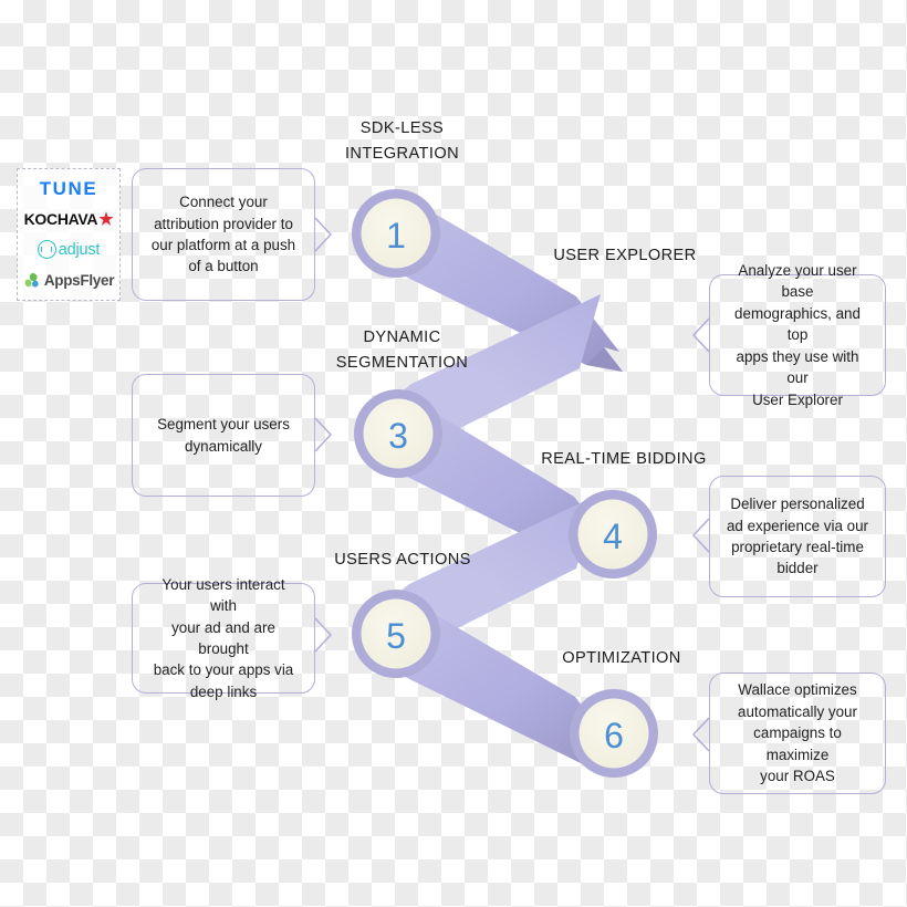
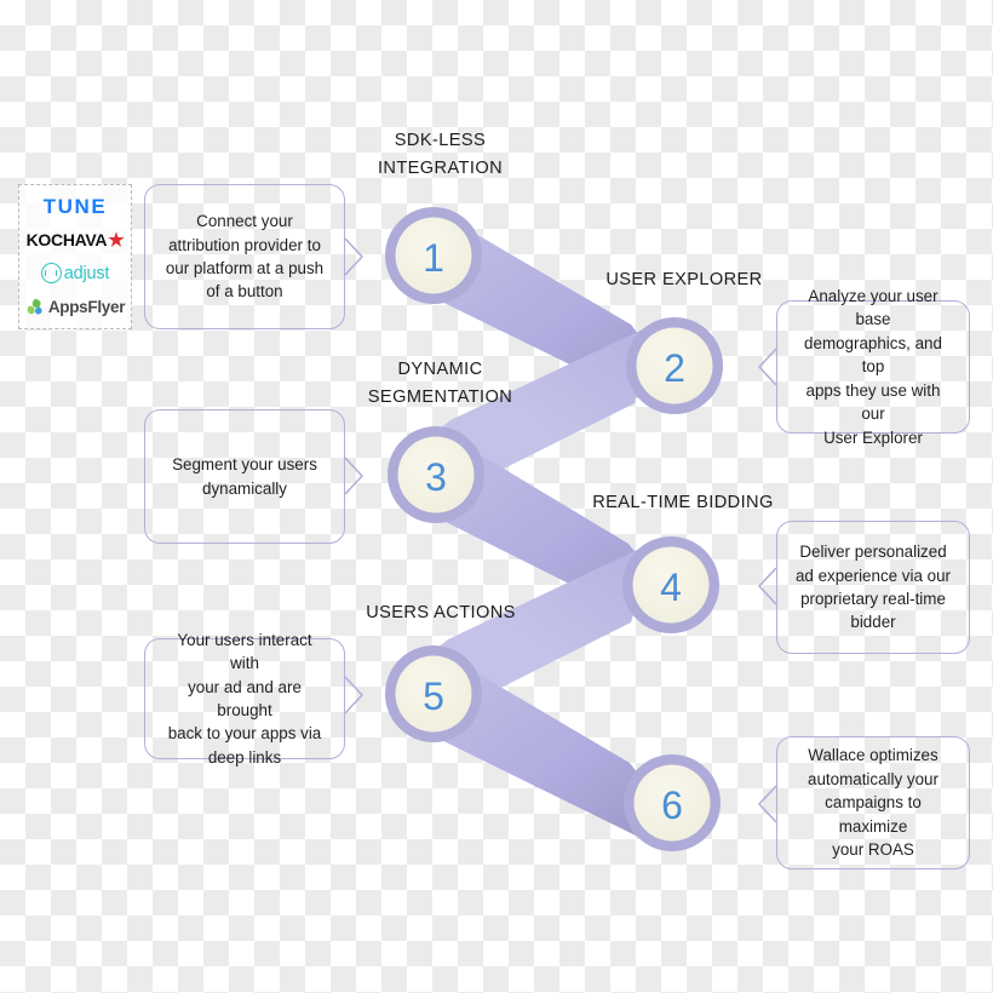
  1
+ 2
  3
  4
  5
  6
  SDK-LESS
  INTEGRATION
  USER EXPLORER
  DYNAMIC
  SEGMENTATION
  REAL-TIME BIDDING
  USERS ACTIONS
- OPTIMIZATION
  Connect your
  attribution provider to
  our platform at a push
  of a button
  Analyze your user base
  demographics, and top
  apps they use with our
  User Explorer
  Segment your users
  dynamically
  Deliver personalized
  ad experience via our
  proprietary real-time
  bidder
  Your users interact with
  your ad and are brought
  back to your apps via
  deep links
  Wallace optimizes
  automatically your
  campaigns to maximize
  your ROAS
  TUNE
  KOCHAVA
  ★
  adjust
  AppsFlyer
